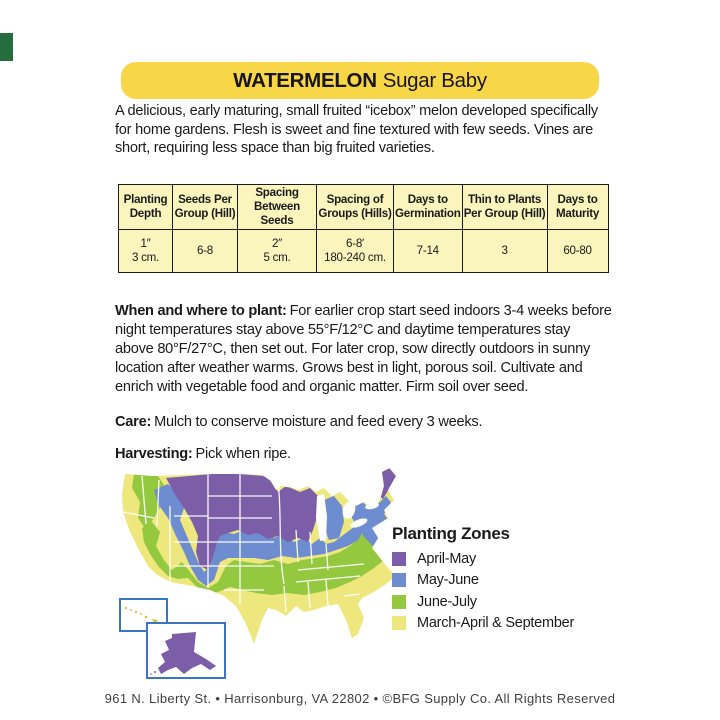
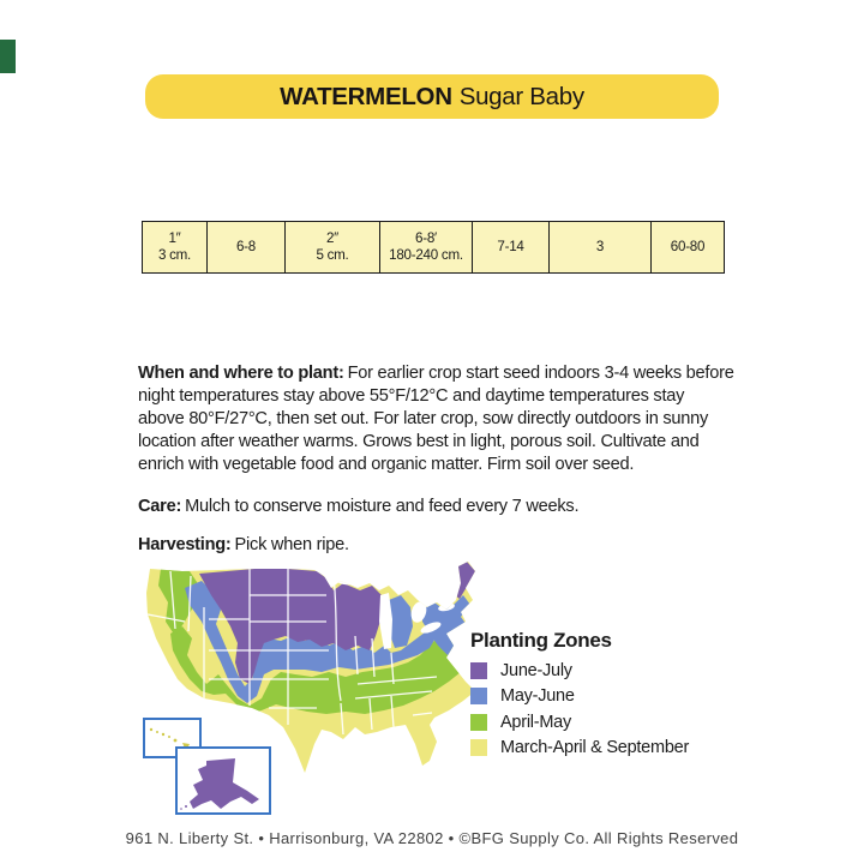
  WATERMELON
  Sugar Baby
- A delicious, early maturing, small fruited “icebox” melon developed specifically for home gardens. Flesh is sweet and fine textured with few seeds. Vines are short, requiring less space than big fruited varieties.
- Planting Depth	Seeds Per Group (Hill)	Spacing Between Seeds	Spacing of Groups (Hills)	Days to Germination	Thin to Plants Per Group (Hill)	Days to Maturity
  1″ 3 cm.	6-8	2″ 5 cm.	6-8′ 180-240 cm.	7-14	3	60-80
  When and where to plant: For earlier crop start seed indoors 3-4 weeks before night temperatures stay above 55°F/12°C and daytime temperatures stay above 80°F/27°C, then set out. For later crop, sow directly outdoors in sunny location after weather warms. Grows best in light, porous soil. Cultivate and enrich with vegetable food and organic matter. Firm soil over seed.
- Care: Mulch to conserve moisture and feed every 3 weeks.
+ Care: Mulch to conserve moisture and feed every 7 weeks.
  Harvesting: Pick when ripe.
  Planting Zones
- April-May
+ June-July
  May-June
- June-July
+ April-May
  March-April & September
  961 N. Liberty St. • Harrisonburg, VA 22802 • ©BFG Supply Co. All Rights Reserved
